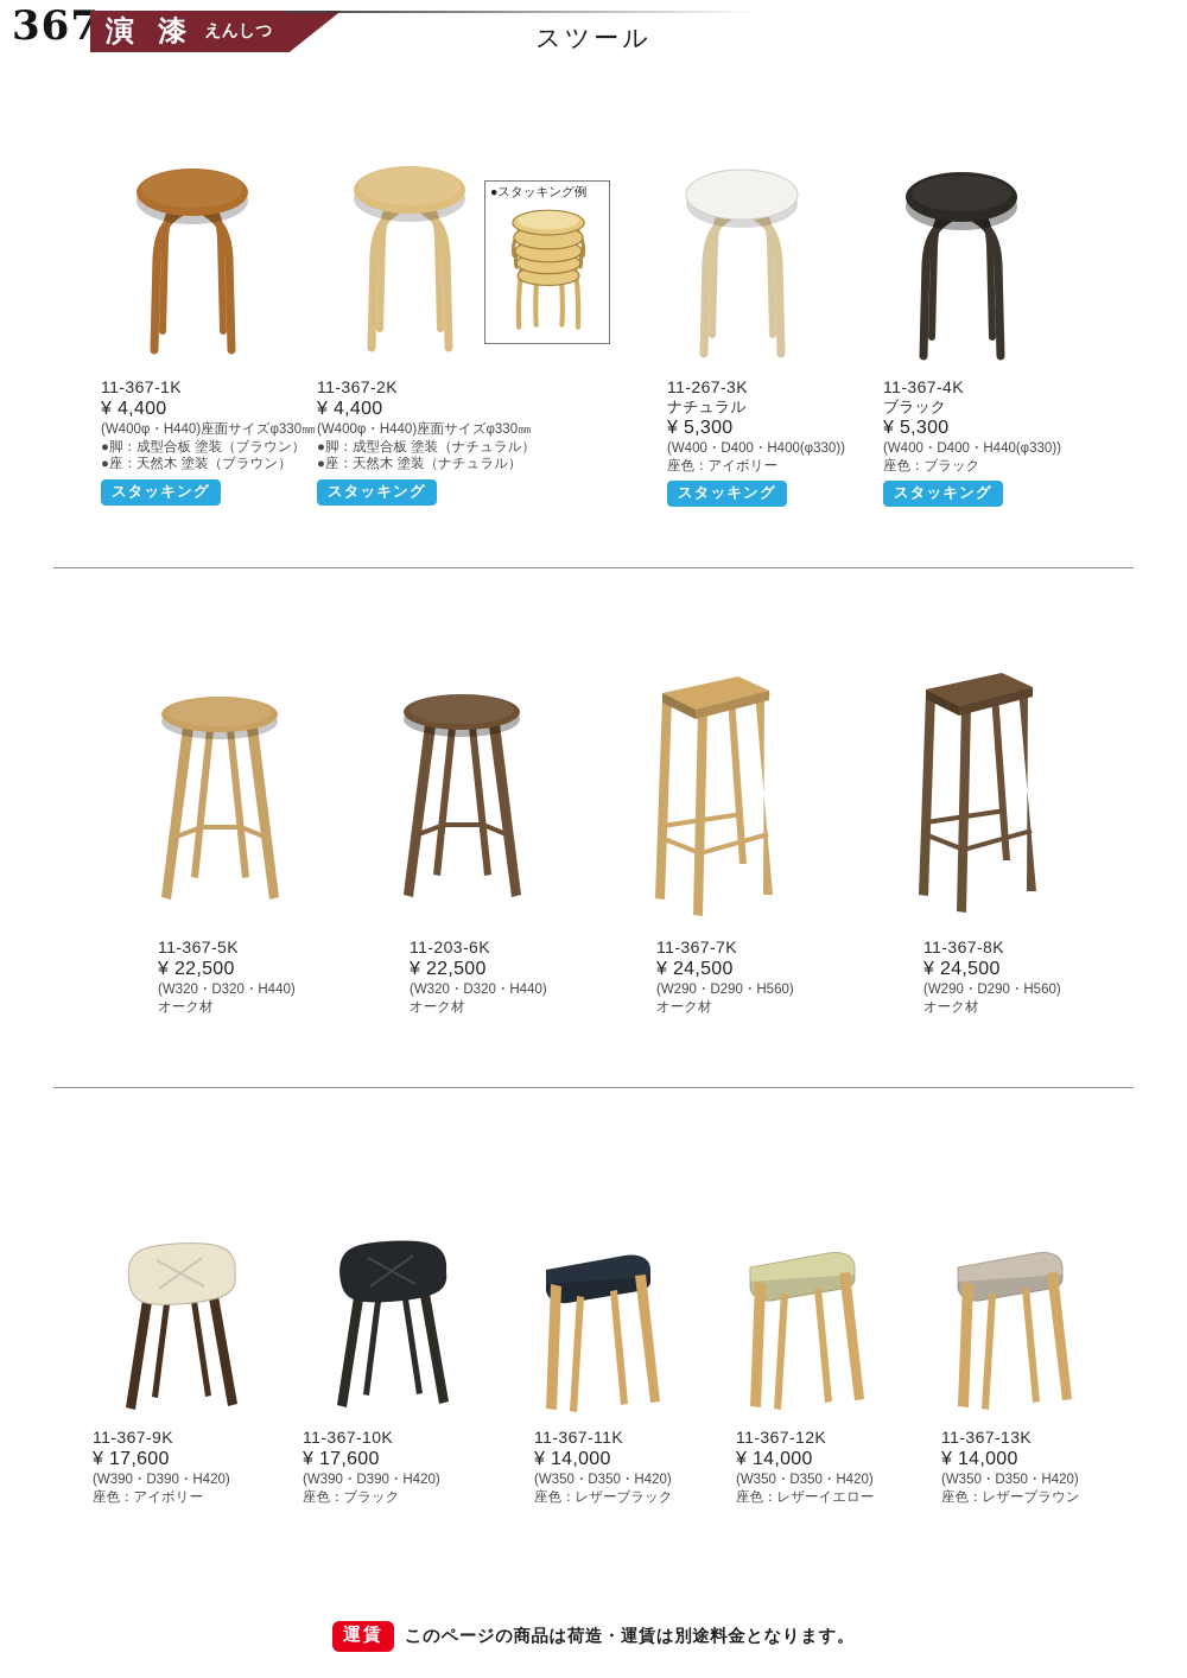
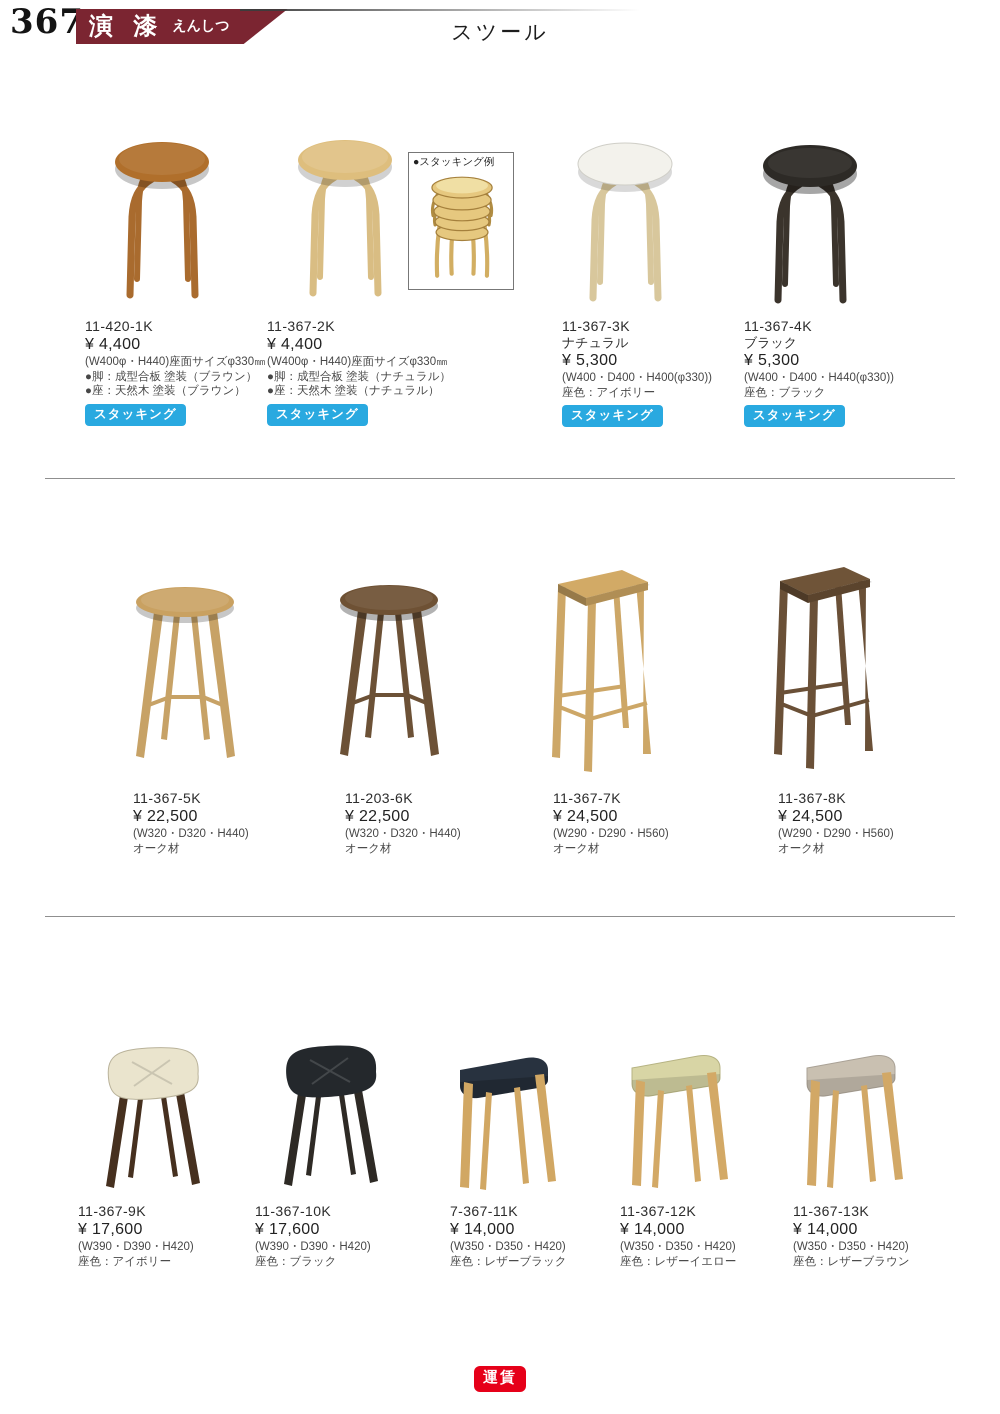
  367
  演 漆
  えんしつ
  スツール
  ●スタッキング例
- 11-367-1K
+ 11-420-1K
  ¥ 4,400
  (W400φ・H440)座面サイズφ330㎜
  ●脚：成型合板 塗装（ブラウン）
  ●座：天然木 塗装（ブラウン）
  スタッキング
  11-367-2K
  ¥ 4,400
  (W400φ・H440)座面サイズφ330㎜
  ●脚：成型合板 塗装（ナチュラル）
  ●座：天然木 塗装（ナチュラル）
  スタッキング
- 11-267-3K
+ 11-367-3K
  ナチュラル
  ¥ 5,300
  (W400・D400・H400(φ330))
  座色：アイボリー
  スタッキング
  11-367-4K
  ブラック
  ¥ 5,300
  (W400・D400・H440(φ330))
  座色：ブラック
  スタッキング
  11-367-5K
  ¥ 22,500
  (W320・D320・H440)
  オーク材
  11-203-6K
  ¥ 22,500
  (W320・D320・H440)
  オーク材
  11-367-7K
  ¥ 24,500
  (W290・D290・H560)
  オーク材
  11-367-8K
  ¥ 24,500
  (W290・D290・H560)
  オーク材
  11-367-9K
  ¥ 17,600
  (W390・D390・H420)
  座色：アイボリー
  11-367-10K
  ¥ 17,600
  (W390・D390・H420)
  座色：ブラック
- 11-367-11K
+ 7-367-11K
  ¥ 14,000
  (W350・D350・H420)
  座色：レザーブラック
  11-367-12K
  ¥ 14,000
  (W350・D350・H420)
  座色：レザーイエロー
  11-367-13K
  ¥ 14,000
  (W350・D350・H420)
  座色：レザーブラウン
  運賃
- このページの商品は荷造・運賃は別途料金となります。
